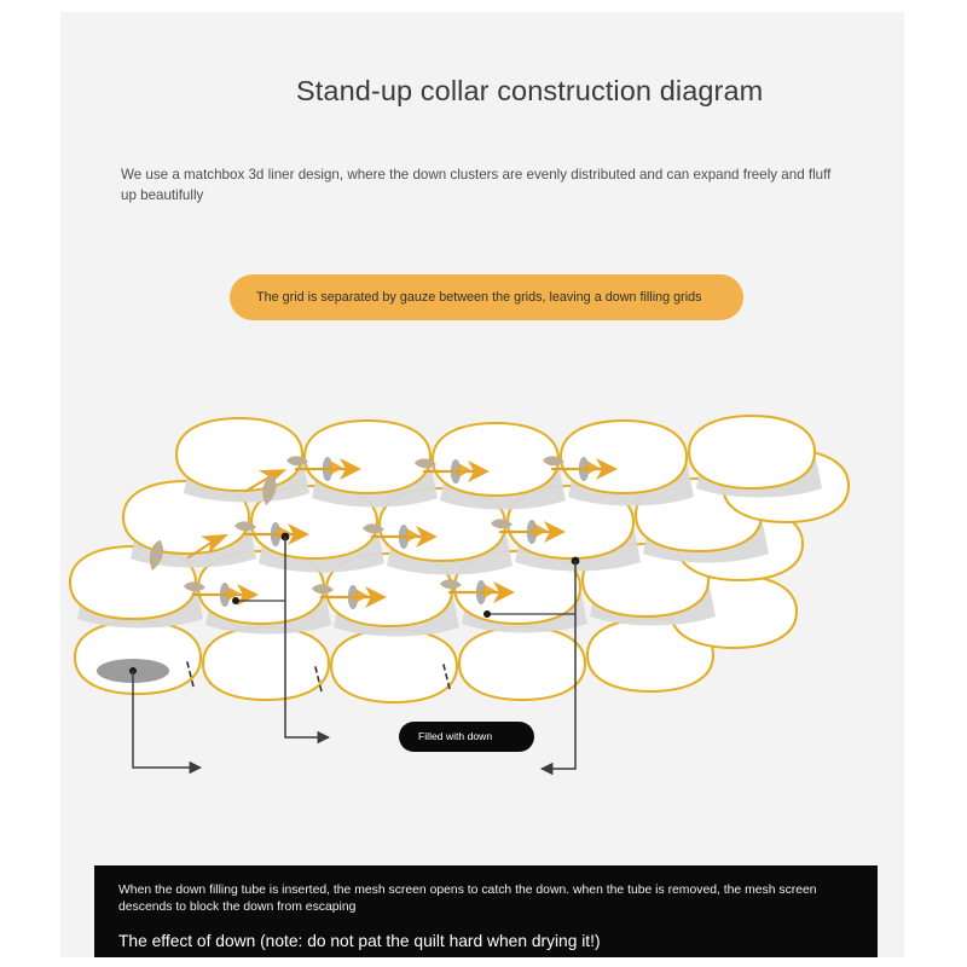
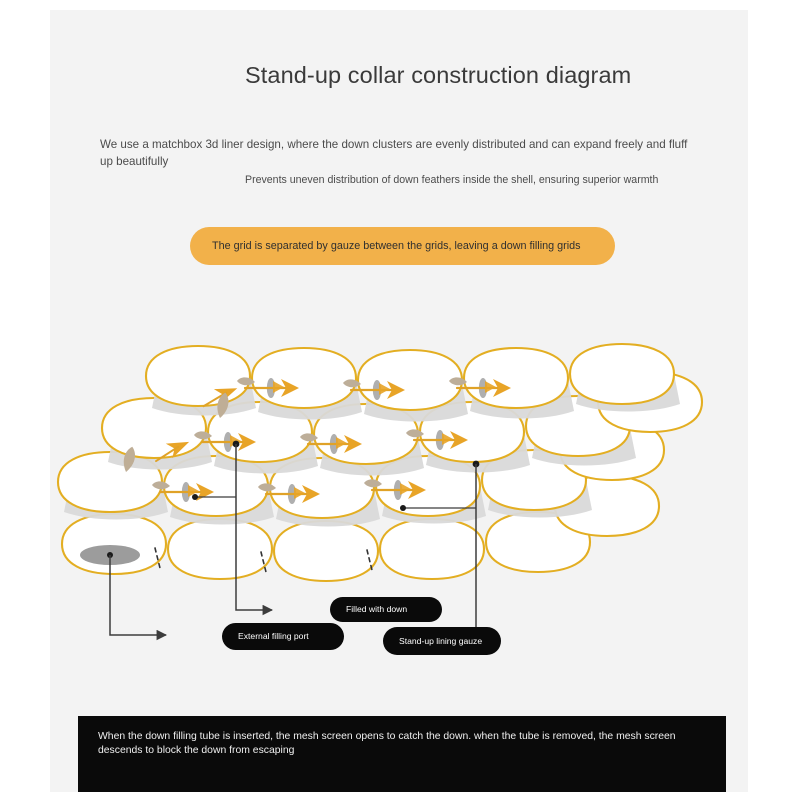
  Stand-up collar construction diagram
  We use a matchbox 3d liner design, where the down clusters are evenly distributed and can expand freely and fluff up beautifully
+ Prevents uneven distribution of down feathers inside the shell, ensuring superior warmth
  The grid is separated by gauze between the grids, leaving a down filling grids
+ External filling port
  Filled with down
+ Stand-up lining gauze
  When the down filling tube is inserted, the mesh screen opens to catch the down. when the tube is removed, the mesh screen descends to block the down from escaping
- The effect of down (note: do not pat the quilt hard when drying it!)
